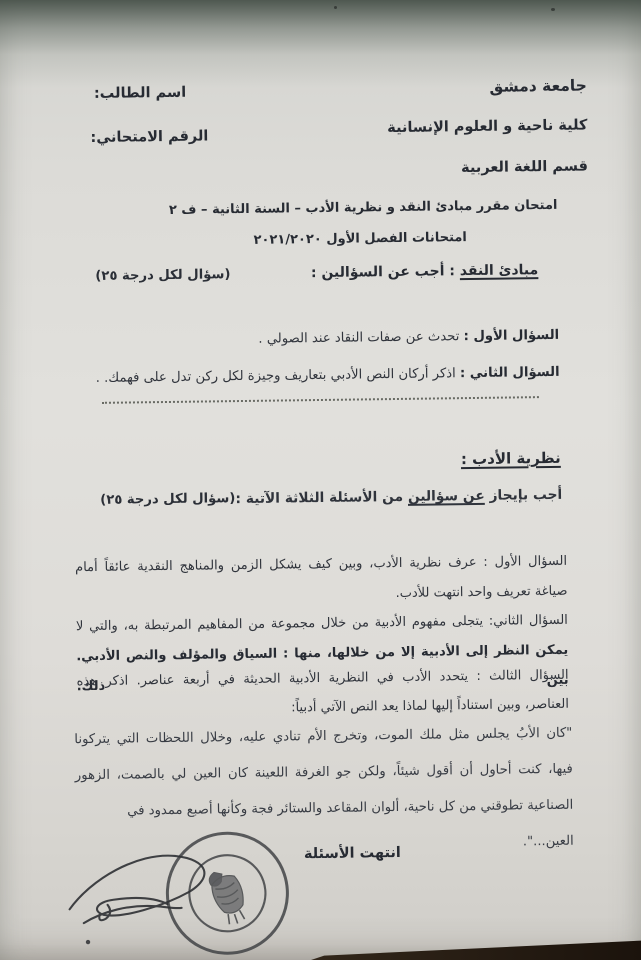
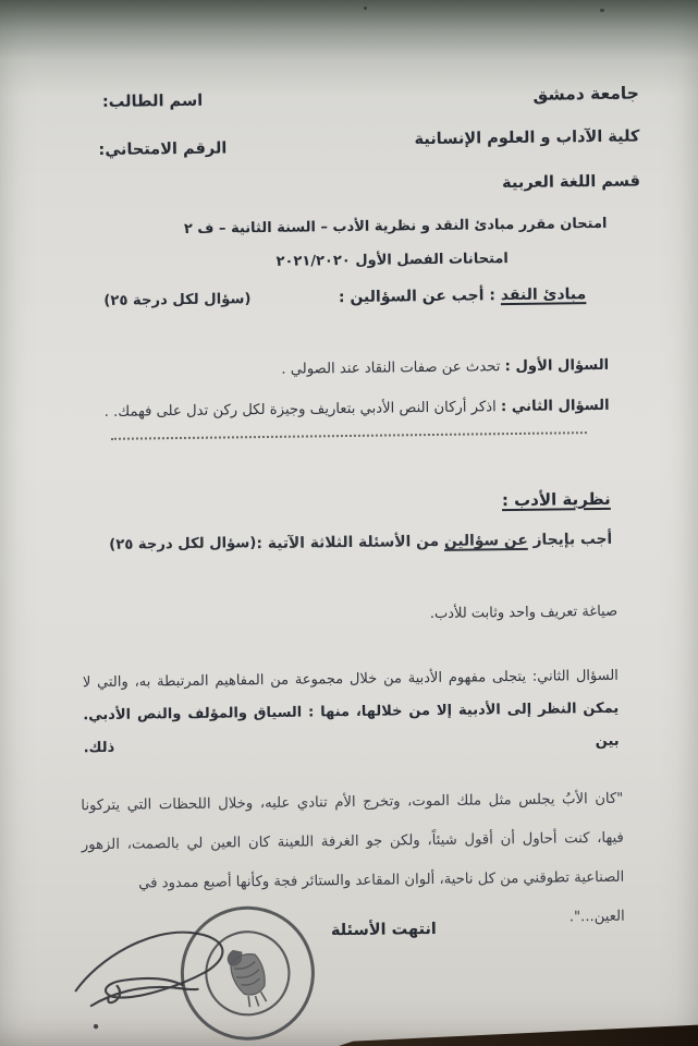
  جامعة دمشق
  اسم الطالب:
- كلية ناحية و العلوم الإنسانية
+ كلية الآداب و العلوم الإنسانية
  الرقم الامتحاني:
  قسم اللغة العربية
  امتحان مقرر مبادئ النقد و نظرية الأدب – السنة الثانية – ف ٢
  امتحانات الفصل الأول ٢٠٢١/٢٠٢٠
  مبادئ النقد : أجب عن السؤالين :
  (٢٥
  درجة
  لكل
  سؤال)
  السؤال الأول : تحدث عن صفات النقاد عند الصولي .
  السؤال الثاني : اذكر أركان النص الأدبي بتعاريف وجيزة لكل ركن تدل على فهمك. .
  نظرية الأدب :
  أجب بإيجاز عن سؤالين من الأسئلة الثلاثة الآتية :
  (٢٥
  درجة
  لكل
  سؤال)
- السؤال الأول : عرف نظرية الأدب، وبين كيف يشكل الزمن والمناهج النقدية عائقاً أمام
- صياغة تعريف واحد انتهت للأدب.
+ صياغة تعريف واحد وثابت للأدب.
  السؤال الثاني: يتجلى مفهوم الأدبية من خلال مجموعة من المفاهيم المرتبطة به، والتي لا
  يمكن النظر إلى الأدبية إلا من خلالها، منها : السياق والمؤلف والنص الأدبي. بين ذلك.
- السؤال الثالث : يتحدد الأدب في النظرية الأدبية الحديثة في أربعة عناصر. اذكر هذه
- العناصر، وبين استناداً إليها لماذا يعد النص الآتي أدبياً:
  "كان الأبُ يجلس مثل ملك الموت، وتخرج الأم تنادي عليه، وخلال اللحظات التي يتركونا
  فيها، كنت أحاول أن أقول شيئاً، ولكن جو الغرفة اللعينة كان العين لي بالصمت، الزهور
  الصناعية تطوقني من كل ناحية، ألوان المقاعد والستائر فجة وكأنها أصبع ممدود في العين...".
  انتهت الأسئلة
